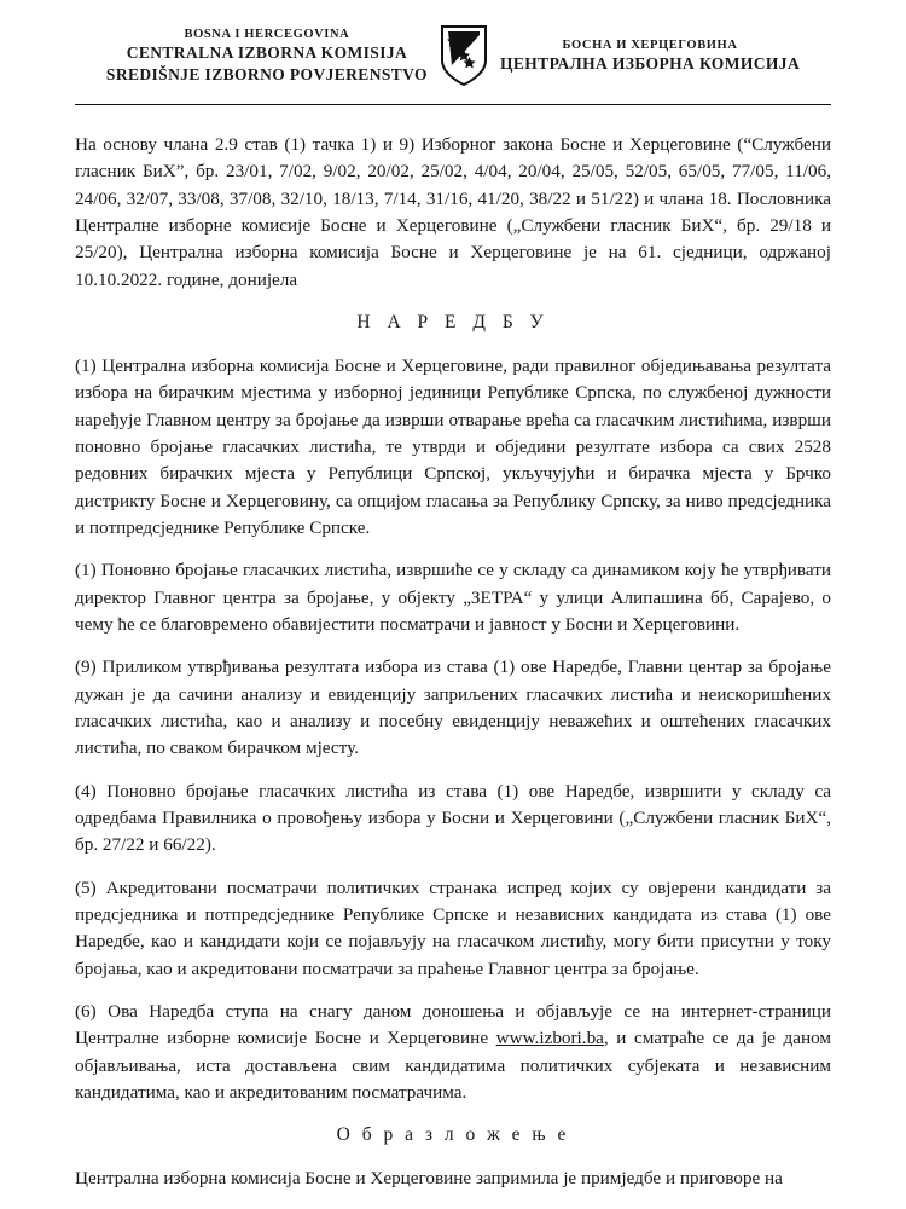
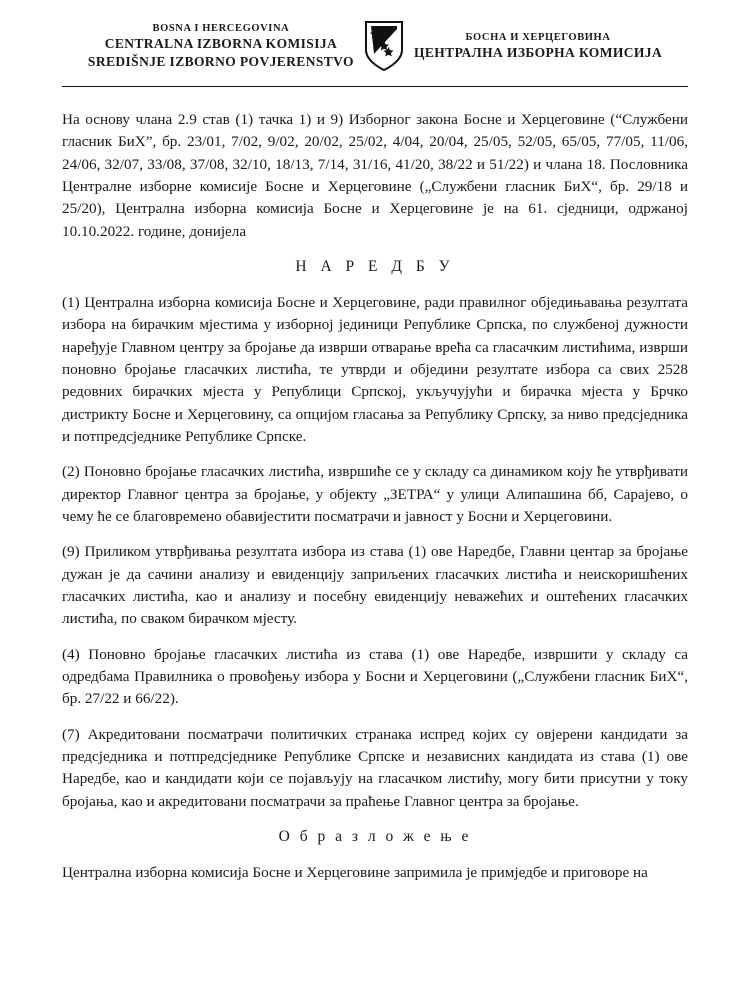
  BOSNA I HERCEGOVINA
  CENTRALNA IZBORNA KOMISIJA
  SREDIŠNJE IZBORNO POVJERENSTVO
  БОСНА И ХЕРЦЕГОВИНА
  ЦЕНТРАЛНА ИЗБОРНА КОМИСИЈА
  На основу члана 2.9 став (1) тачка 1) и 9) Изборног закона Босне и Херцеговине (“Службени гласник БиХ”, бр. 23/01, 7/02, 9/02, 20/02, 25/02, 4/04, 20/04, 25/05, 52/05, 65/05, 77/05, 11/06, 24/06, 32/07, 33/08, 37/08, 32/10, 18/13, 7/14, 31/16, 41/20, 38/22 и 51/22) и члана 18. Пословника Централне изборне комисије Босне и Херцеговине („Службени гласник БиХ“, бр. 29/18 и 25/20), Централна изборна комисија Босне и Херцеговине је на 61. сједници, одржаној 10.10.2022. године, донијела
  Н А Р Е Д Б У
  (1) Централна изборна комисија Босне и Херцеговине, ради правилног обједињавања резултата избора на бирачким мјестима у изборној јединици Републике Српска, по службеној дужности наређује Главном центру за бројање да изврши отварање врећа са гласачким листићима, изврши поновно бројање гласачких листића, те утврди и обједини резултате избора са свих 2528 редовних бирачких мјеста у Републици Српској, укључујући и бирачка мјеста у Брчко дистрикту Босне и Херцеговину, са опцијом гласања за Републику Српску, за ниво предсједника и потпредсједнике Републике Српске.
- (1) Поновно бројање гласачких листића, извршиће се у складу са динамиком коју ће утврђивати директор Главног центра за бројање, у објекту „ЗЕТРА“ у улици Алипашина бб, Сарајево, о чему ће се благовремено обавијестити посматрачи и јавност у Босни и Херцеговини.
+ (2) Поновно бројање гласачких листића, извршиће се у складу са динамиком коју ће утврђивати директор Главног центра за бројање, у објекту „ЗЕТРА“ у улици Алипашина бб, Сарајево, о чему ће се благовремено обавијестити посматрачи и јавност у Босни и Херцеговини.
  (9) Приликом утврђивања резултата избора из става (1) ове Наредбе, Главни центар за бројање дужан је да сачини анализу и евиденцију заприљених гласачких листића и неискоришћених гласачких листића, као и анализу и посебну евиденцију неважећих и оштећених гласачких листића, по сваком бирачком мјесту.
  (4) Поновно бројање гласачких листића из става (1) ове Наредбе, извршити у складу са одредбама Правилника о провођењу избора у Босни и Херцеговини („Службени гласник БиХ“, бр. 27/22 и 66/22).
- (5) Акредитовани посматрачи политичких странака испред којих су овјерени кандидати за предсједника и потпредсједнике Републике Српске и независних кандидата из става (1) ове Наредбе, као и кандидати који се појављују на гласачком листићу, могу бити присутни у току бројања, као и акредитовани посматрачи за праћење Главног центра за бројање.
+ (7) Акредитовани посматрачи политичких странака испред којих су овјерени кандидати за предсједника и потпредсједнике Републике Српске и независних кандидата из става (1) ове Наредбе, као и кандидати који се појављују на гласачком листићу, могу бити присутни у току бројања, као и акредитовани посматрачи за праћење Главног центра за бројање.
- (6) Ова Наредба ступа на снагу даном доношења и објављује се на интернет-страници Централне изборне комисије Босне и Херцеговине www.izbori.ba, и сматраће се да је даном објављивања, иста достављена свим кандидатима политичких субјеката и независним кандидатима, као и акредитованим посматрачима.
  О б р а з л о ж е њ е
  Централна изборна комисија Босне и Херцеговине запримила је примједбе и приговоре на
